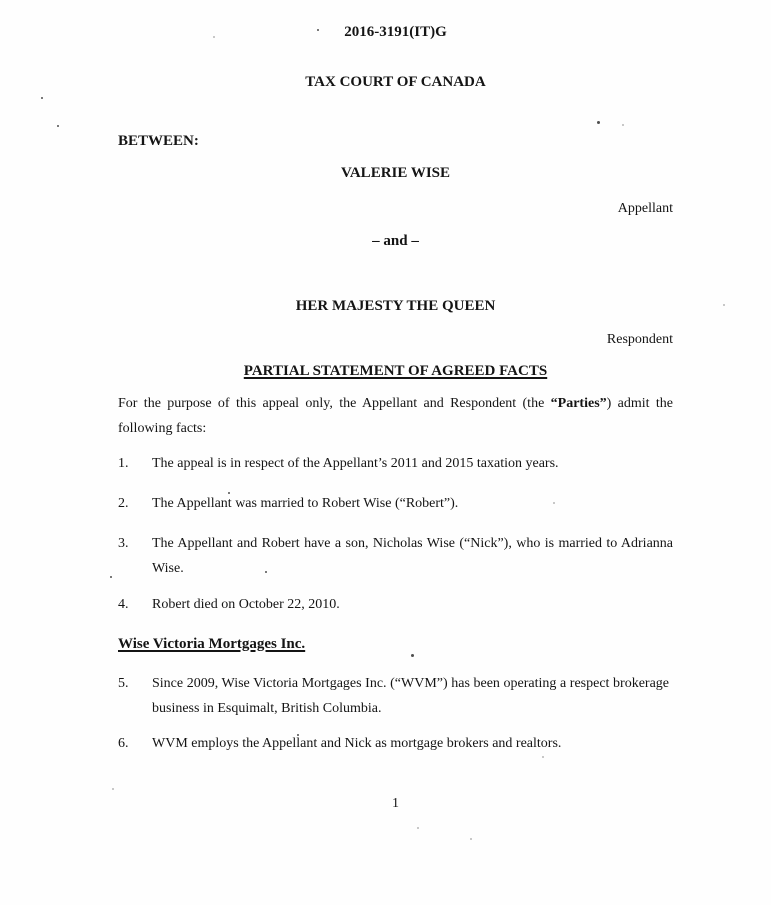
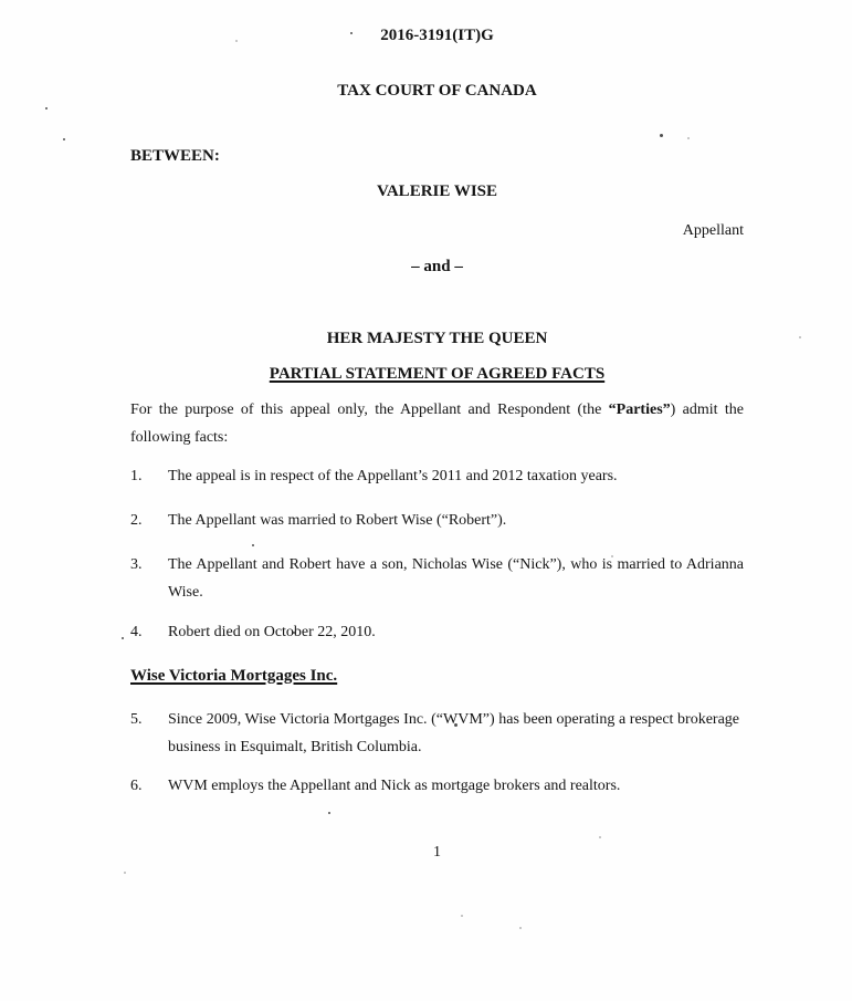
  2016-3191(IT)G
  TAX COURT OF CANADA
  BETWEEN:
  VALERIE WISE
  Appellant
  – and –
  HER MAJESTY THE QUEEN
- Respondent
  PARTIAL STATEMENT OF AGREED FACTS
  For the purpose of this appeal only, the Appellant and Respondent (the “Parties”) admit the following facts:
  1.
- The appeal is in respect of the Appellant’s 2011 and 2015 taxation years.
+ The appeal is in respect of the Appellant’s 2011 and 2012 taxation years.
  2.
  The Appellant was married to Robert Wise (“Robert”).
  3.
  The Appellant and Robert have a son, Nicholas Wise (“Nick”), who is married to Adrianna Wise.
  4.
  Robert died on October 22, 2010.
  Wise Victoria Mortgages Inc.
  5.
  Since 2009, Wise Victoria Mortgages Inc. (“WVM”) has been operating a respect brokerage business in Esquimalt, British Columbia.
  6.
  WVM employs the Appellant and Nick as mortgage brokers and realtors.
  1
